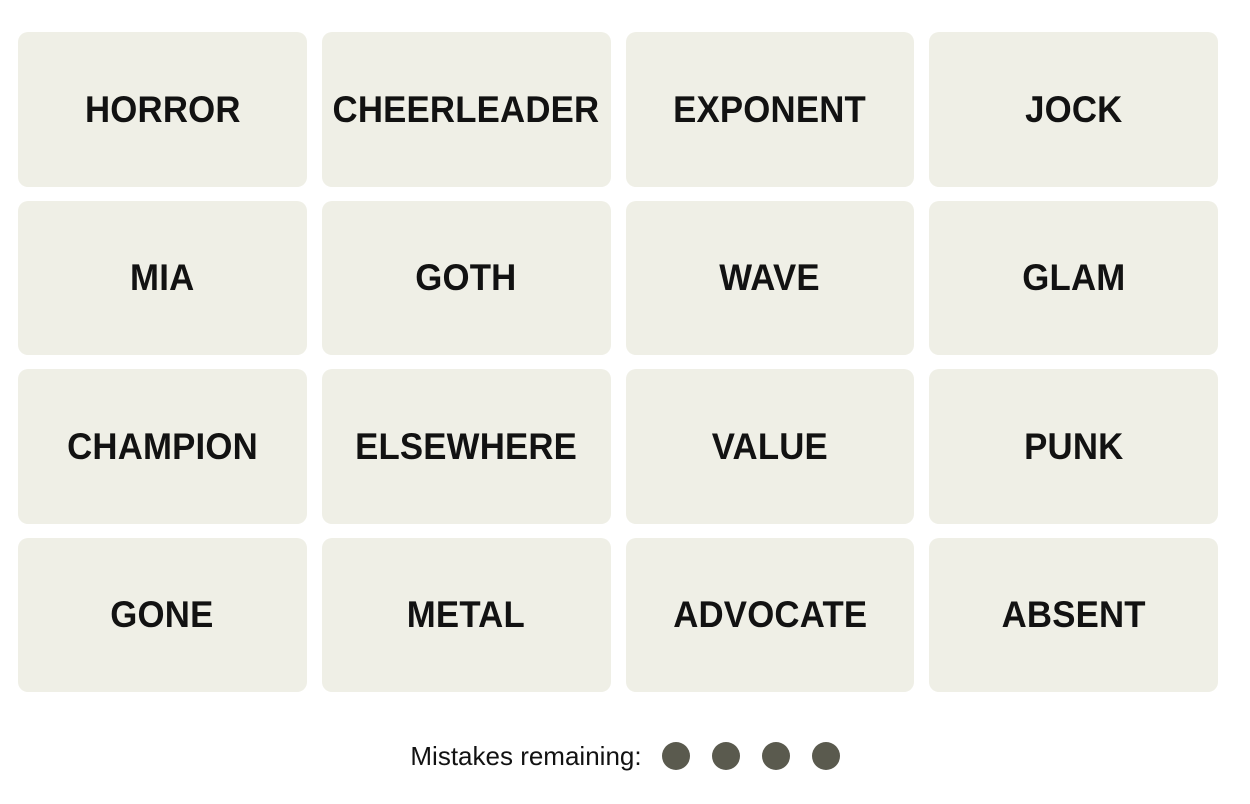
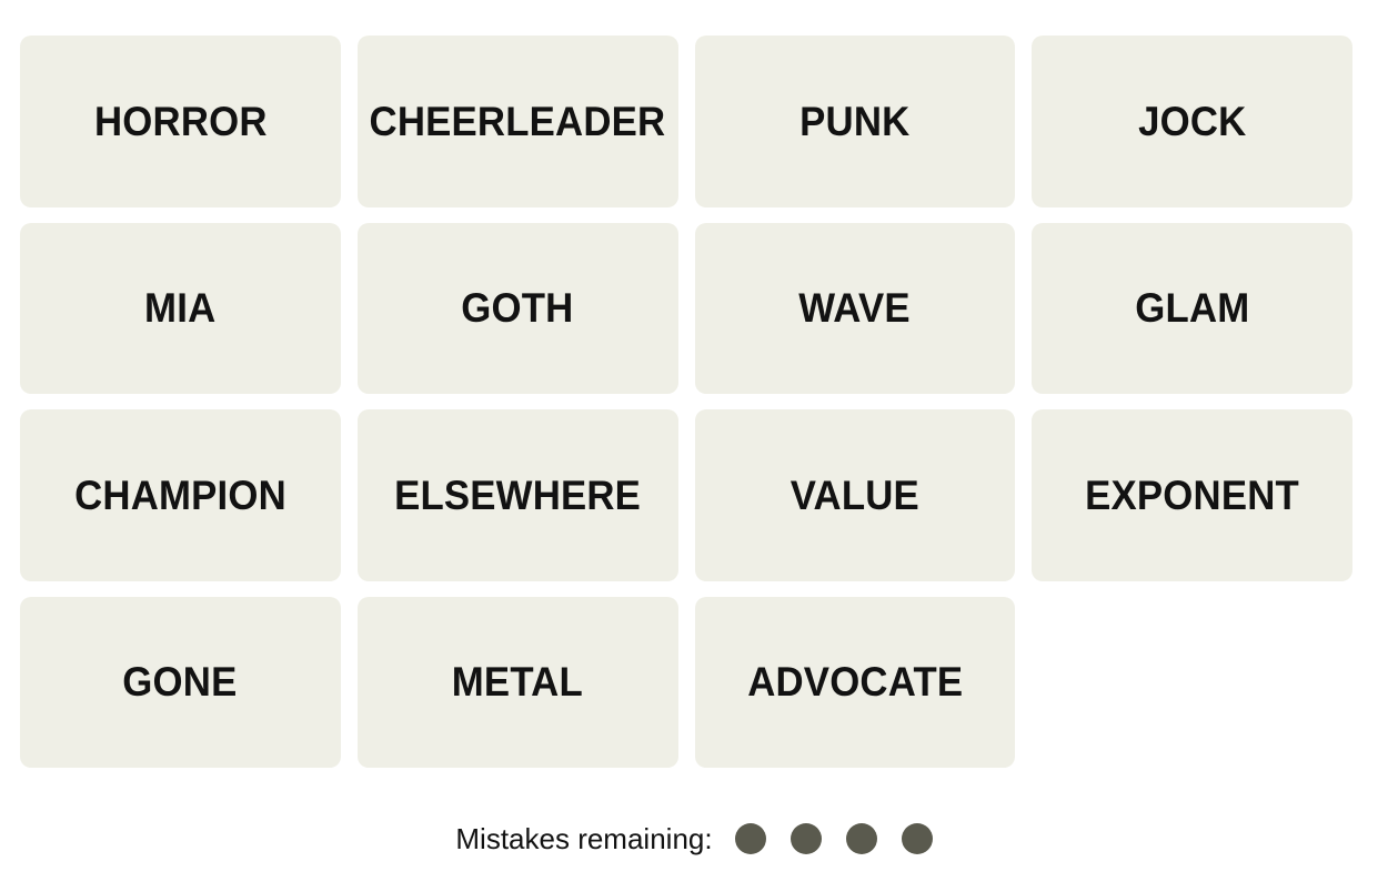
  HORROR
  CHEERLEADER
- EXPONENT
+ PUNK
  JOCK
  MIA
  GOTH
  WAVE
  GLAM
  CHAMPION
  ELSEWHERE
  VALUE
- PUNK
+ EXPONENT
  GONE
  METAL
  ADVOCATE
- ABSENT
  Mistakes remaining:
